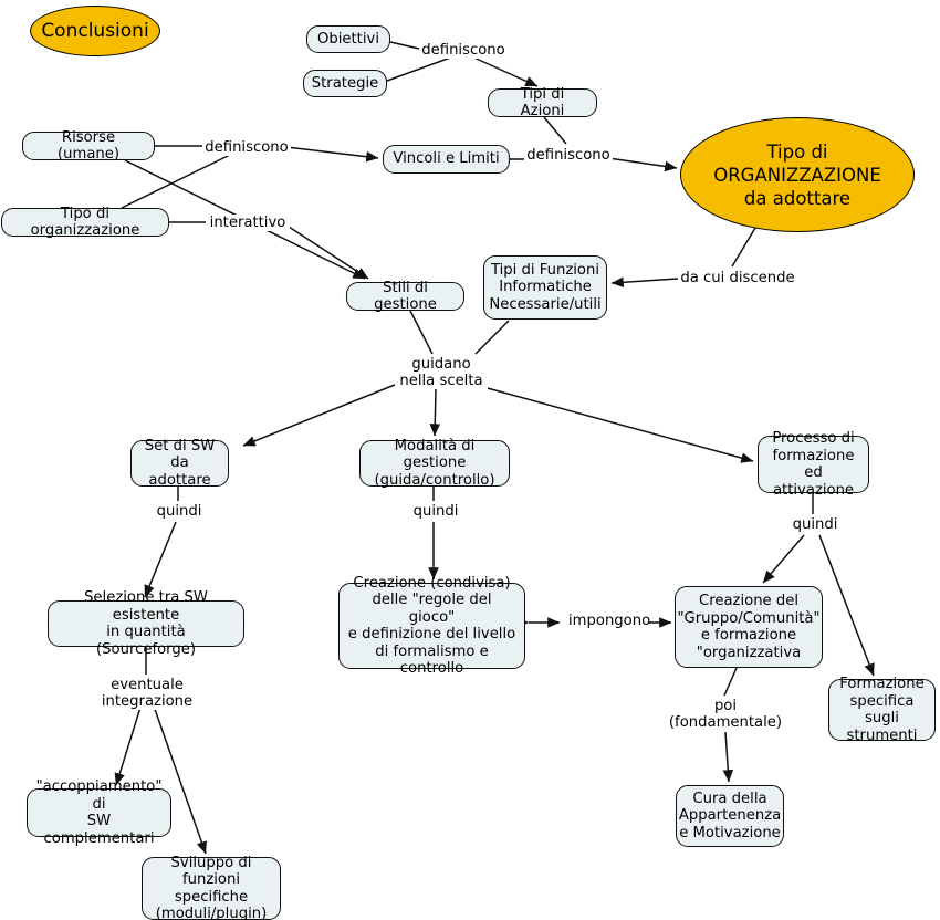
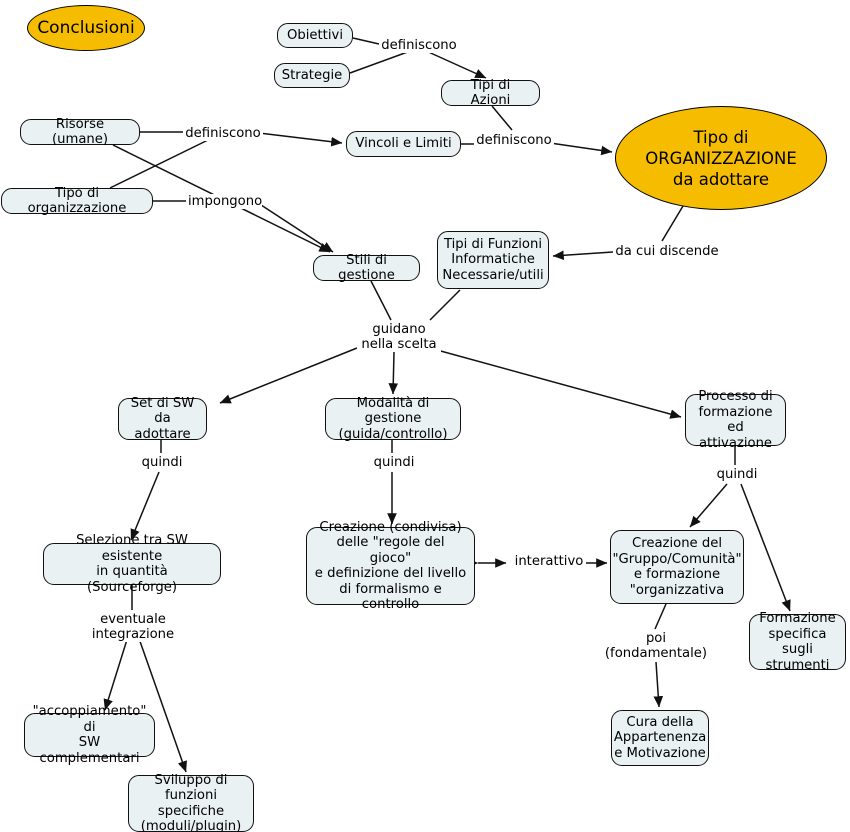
  Conclusioni
  Obiettivi
  Strategie
  Tipi di Azioni
  Risorse (umane)
  Tipo di organizzazione
  Vincoli e Limiti
  Tipo di
  ORGANIZZAZIONE
  da adottare
  Stili di gestione
  Tipi di Funzioni
  Informatiche
  Necessarie/utili
  Set di SW
  da adottare
  Modalità di gestione
  (guida/controllo)
  Processo di
  formazione
  ed attivazione
  Selezione tra SW esistente
  in quantità (Sourceforge)
  Creazione (condivisa)
  delle "regole del gioco"
  e definizione del livello
  di formalismo e controllo
  Creazione del
  "Gruppo/Comunità"
  e formazione
  "organizzativa
  Formazione
  specifica sugli
  strumenti
  "accoppiamento" di
  SW complementari
  Sviluppo di
  funzioni specifiche
  (moduli/plugin)
  Cura della
  Appartenenza
  e Motivazione
  definiscono
  definiscono
  definiscono
- interattivo
+ impongono
  da cui discende
  guidano
  nella scelta
  quindi
  quindi
  quindi
  eventuale integrazione
- impongono
+ interattivo
  poi
  (fondamentale)
